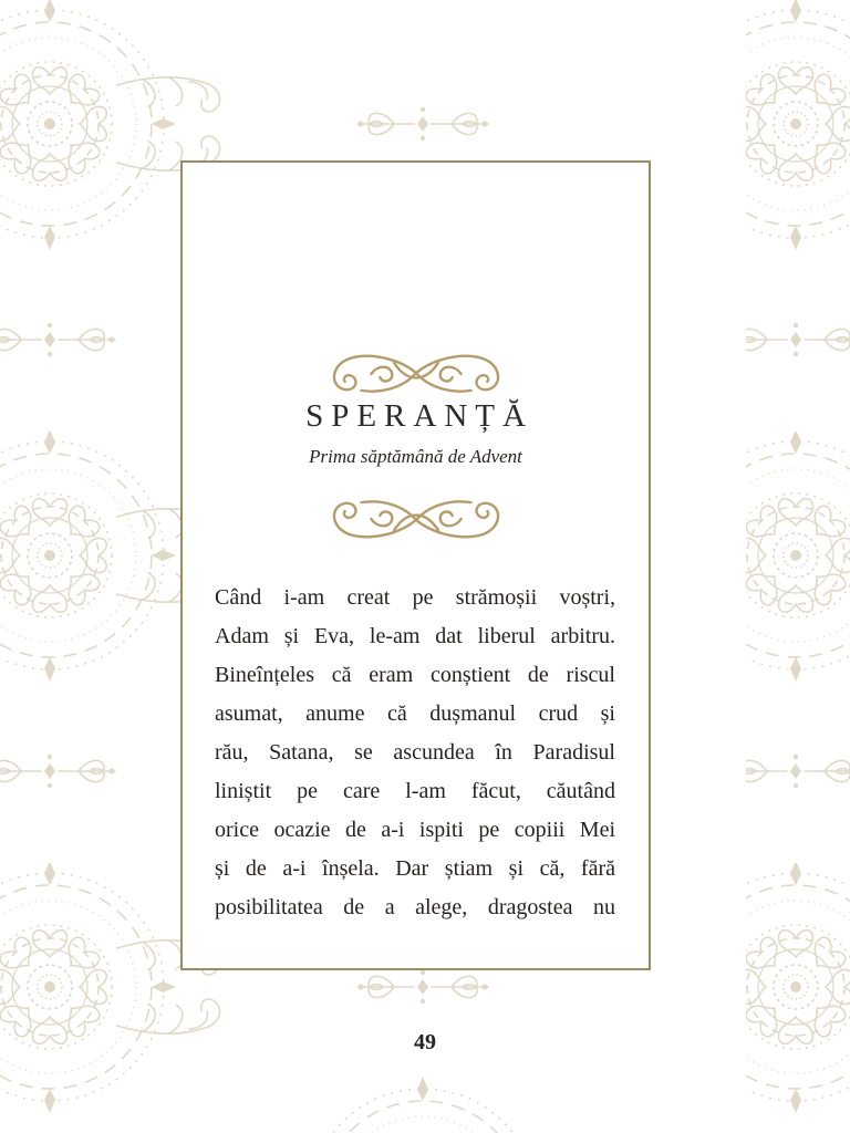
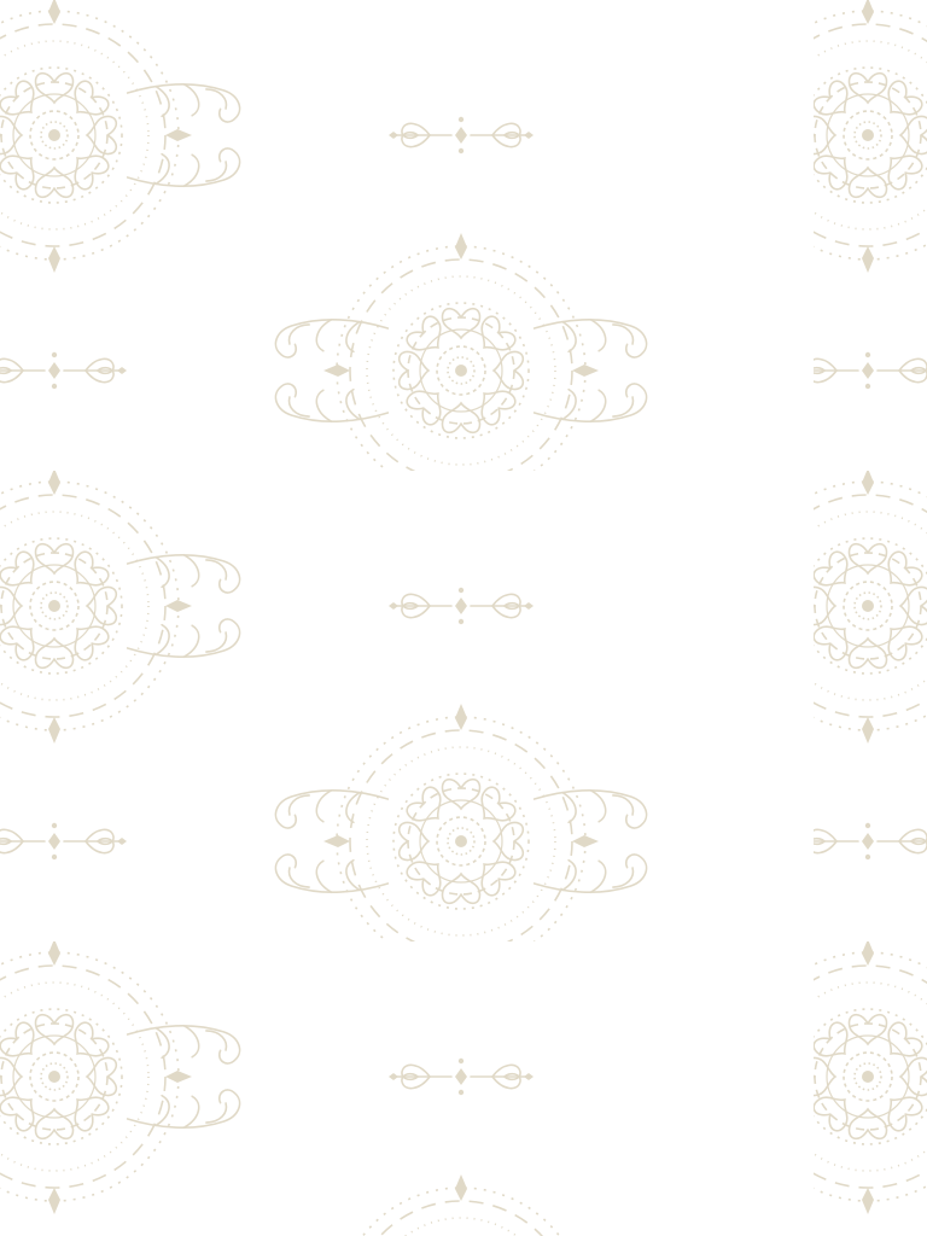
- SPERANȚĂ
- Prima săptămână de Advent
- Când i-am creat pe strămoșii voștri,
- Adam și Eva, le-am dat liberul arbitru.
- Bineînțeles că eram conștient de riscul
- asumat, anume că dușmanul crud și
- rău, Satana, se ascundea în Paradisul
- liniștit pe care l-am făcut, căutând
- orice ocazie de a-i ispiti pe copiii Mei
- și de a-i înșela. Dar știam și că, fără
- posibilitatea de a alege, dragostea nu
- 49
